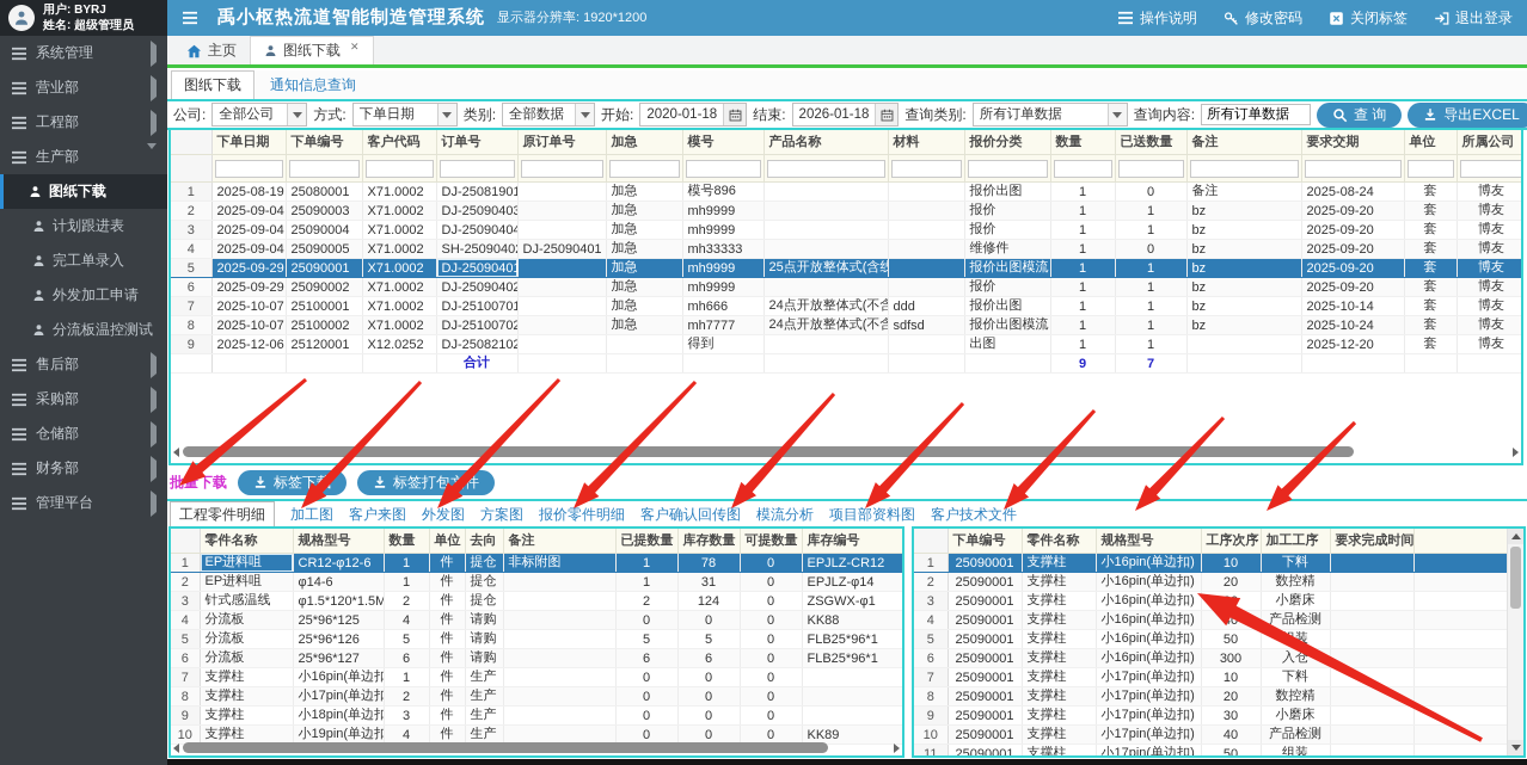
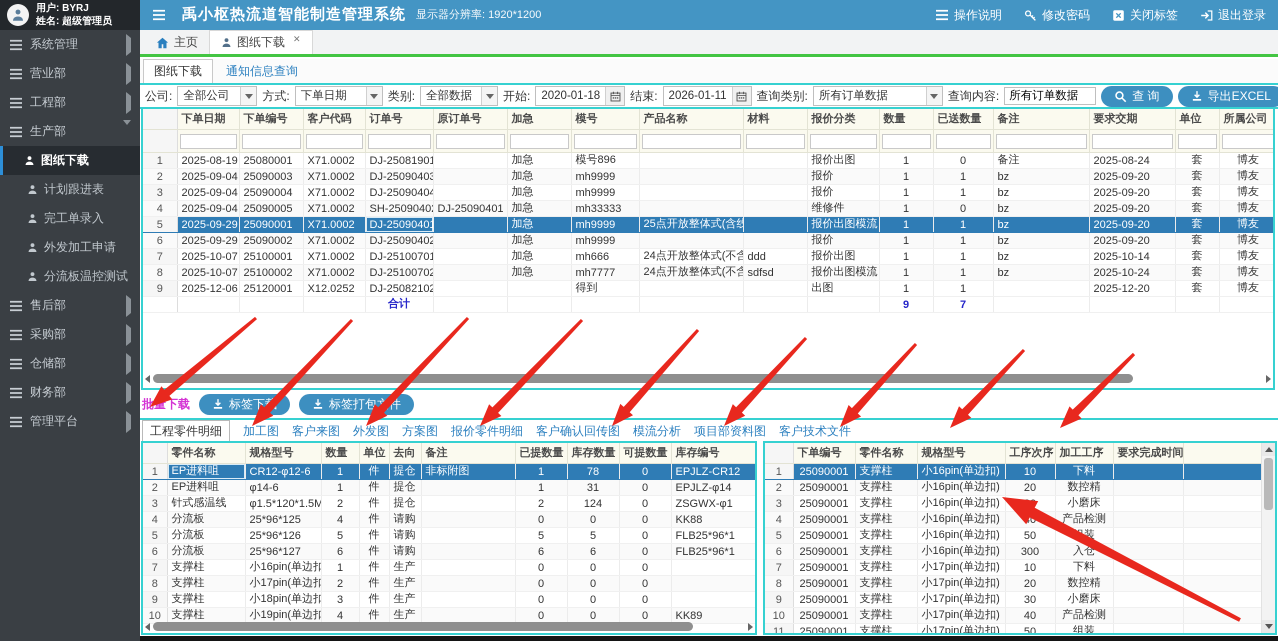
  用户: BYRJ
  姓名: 超级管理员
  禹小枢热流道智能制造管理系统
  显示器分辨率: 1920*1200
  操作说明
  修改密码
  关闭标签
  退出登录
  系统管理
  营业部
  工程部
  生产部
  图纸下载
  计划跟进表
  完工单录入
  外发加工申请
  分流板温控测试
  售后部
  采购部
  仓储部
  财务部
  管理平台
  主页
  图纸下载
  ✕
  图纸下载
  通知信息查询
  公司:
  全部公司
  方式:
  下单日期
  类别:
  全部数据
  开始:
  2020-01-18
  结束:
- 2026-01-18
+ 2026-01-11
  查询类别:
  所有订单数据
  查询内容:
  所有订单数据
  查 询
  导出EXCEL
  	下单日期	下单编号	客户代码	订单号	原订单号	加急	模号	产品名称	材料	报价分类	数量	已送数量	备注	要求交期	单位	所属公司
  1	2025-08-19	25080001	X71.0002	DJ-25081901		加急	模号896			报价出图	1	0	备注	2025-08-24	套	博友
  2	2025-09-04	25090003	X71.0002	DJ-25090403		加急	mh9999			报价	1	1	bz	2025-09-20	套	博友
  3	2025-09-04	25090004	X71.0002	DJ-25090404		加急	mh9999			报价	1	1	bz	2025-09-20	套	博友
  4	2025-09-04	25090005	X71.0002	SH-2509040	DJ-25090401	加急	mh33333			维修件	1	0	bz	2025-09-20	套	博友
  5	2025-09-29	25090001	X71.0002	DJ-25090401		加急	mh9999	25点开放整体式(含线		报价出图模流	1	1	bz	2025-09-20	套	博友
  6	2025-09-29	25090002	X71.0002	DJ-25090402		加急	mh9999			报价	1	1	bz	2025-09-20	套	博友
  7	2025-10-07	25100001	X71.0002	DJ-25100701		加急	mh666	24点开放整体式(不含	ddd	报价出图	1	1	bz	2025-10-14	套	博友
  8	2025-10-07	25100002	X71.0002	DJ-25100702		加急	mh7777	24点开放整体式(不含	sdfsd	报价出图模流	1	1	bz	2025-10-24	套	博友
  9	2025-12-06	25120001	X12.0252	DJ-25082102			得到			出图	1	1		2025-12-20	套	博友
  				合计							9	7
  批下载
  标签下
  标签打包件
  工程零件明细
  加工图
  客户来图
  外发图
  方案图
  报价零件明细
  客户确认回传图
  模流分析
  项目部资料图
  客户技术文件
  	零件名称	规格型号	数量	单位	去向	备注	已提数量	库存数量	可提数量	库存编号
  1	EP进料咀	CR12-φ12-6	1	件	提仓	非标附图	1	78	0	EPJLZ-CR12
  2	EP进料咀	φ14-6	1	件	提仓		1	31	0	EPJLZ-φ14
  3	针式感温线	φ1.5*120*1.5M	2	件	提仓		2	124	0	ZSGWX-φ1
  4	分流板	25*96*125	4	件	请购		0	0	0	KK88
  5	分流板	25*96*126	5	件	请购		5	5	0	FLB25*96*1
  6	分流板	25*96*127	6	件	请购		6	6	0	FLB25*96*1
  7	支撑柱	小16pin(单边扣	1	件	生产		0	0	0
  8	支撑柱	小17pin(单边扣	2	件	生产		0	0	0
  9	支撑柱	小18pin(单边扣	3	件	生产		0	0	0
  10	支撑柱	小19pin(单边扣	4	件	生产		0	0	0	KK89
  	下单编号	零件名称	规格型号	工序次序	加工工序	要求完成时间
  1	25090001	支撑柱	小16pin(单边扣)	10	下料
  2	25090001	支撑柱	小16pin(单边扣)	20	数控精
  3	25090001	支撑柱	小16pin(单边扣)		小磨床
  4	25090001	支撑柱	小16pin(单边扣)	0	产品检测
  5	25090001	支撑柱	小16pin(单边扣)	50	装
  6	25090001	支撑柱	小16pin(单边扣)	300	入仓
  7	25090001	支撑柱	小17pin(单边扣)	10	下料
  8	25090001	支撑柱	小17pin(单边扣)	20	数控精
  9	25090001	支撑柱	小17pin(单边扣)	30	小磨床
  10	25090001	支撑柱	小17pin(单边扣)	40	产品检测
  11	25090001	支撑柱	小17pin(单边扣)	50	组装
